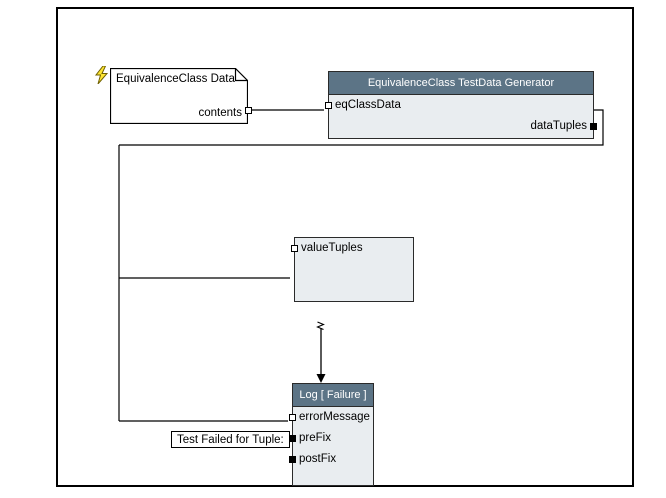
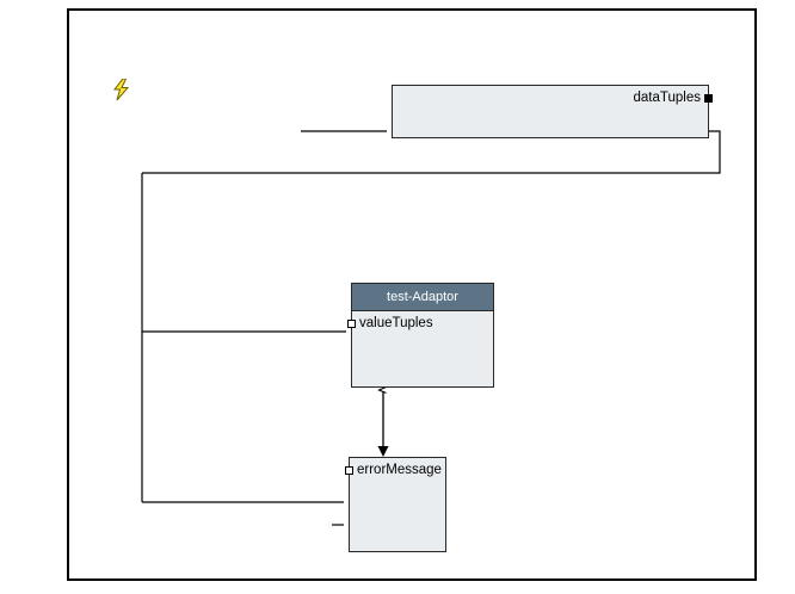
- EquivalenceClass Data
- contents
- EquivalenceClass TestData Generator
- eqClassData
  dataTuples
+ test-Adaptor
  valueTuples
- Log [ Failure ]
  errorMessage
- preFix
- postFix
- Test Failed for Tuple:
